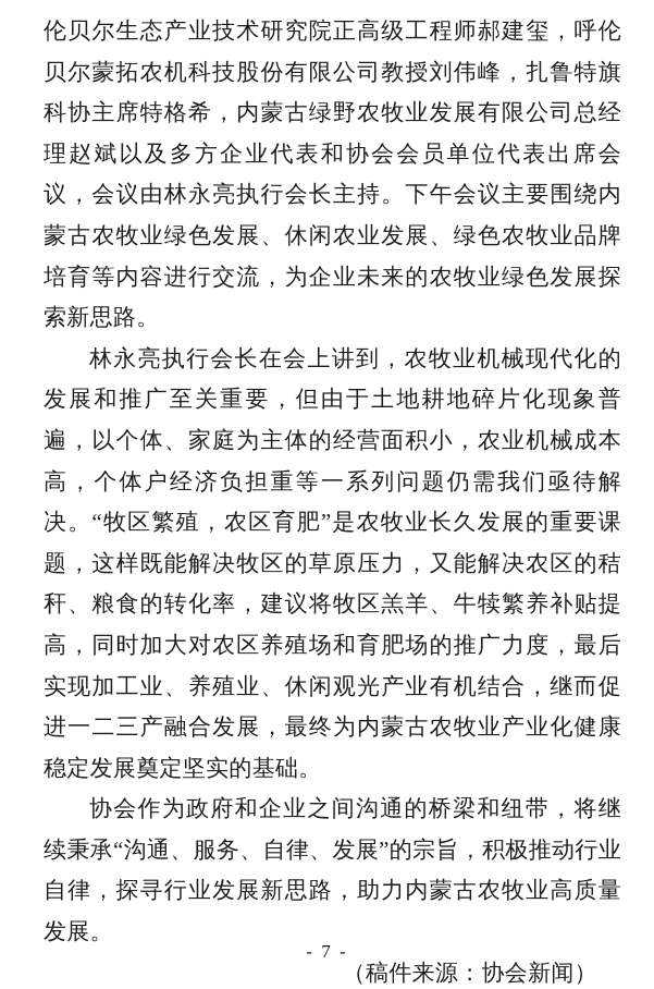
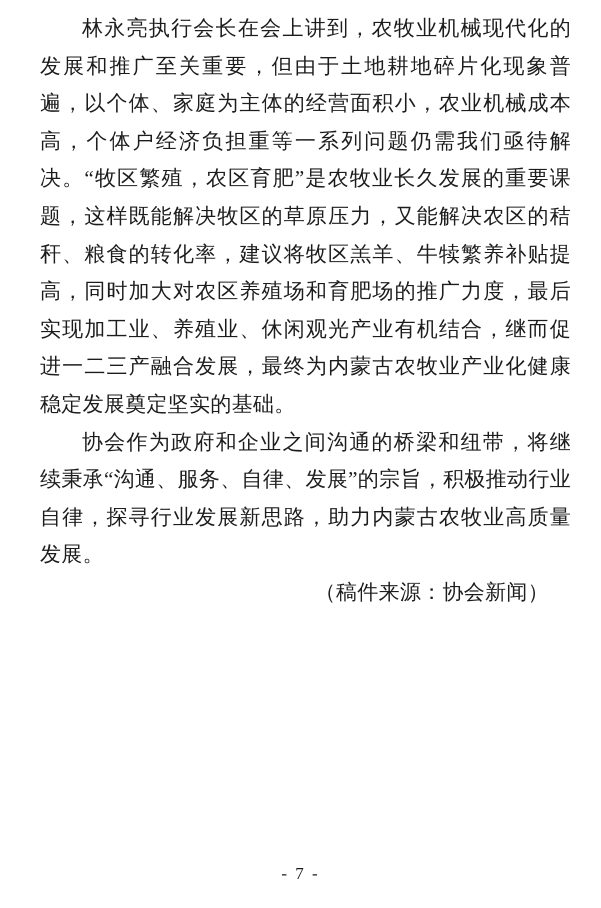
- 伦贝尔生态产业技术研究院正高级工程师郝建玺，呼伦贝尔蒙拓农机科技股份有限公司教授刘伟峰，扎鲁特旗科协主席特格希，内蒙古绿野农牧业发展有限公司总经理赵斌以及多方企业代表和协会会员单位代表出席会议，会议由林永亮执行会长主持。下午会议主要围绕内蒙古农牧业绿色发展、休闲农业发展、绿色农牧业品牌培育等内容进行交流，为企业未来的农牧业绿色发展探索新思路。
  林永亮执行会长在会上讲到，农牧业机械现代化的发展和推广至关重要，但由于土地耕地碎片化现象普遍，以个体、家庭为主体的经营面积小，农业机械成本高，个体户经济负担重等一系列问题仍需我们亟待解决。“牧区繁殖，农区育肥”是农牧业长久发展的重要课题，这样既能解决牧区的草原压力，又能解决农区的秸秆、粮食的转化率，建议将牧区羔羊、牛犊繁养补贴提高，同时加大对农区养殖场和育肥场的推广力度，最后实现加工业、养殖业、休闲观光产业有机结合，继而促进一二三产融合发展，最终为内蒙古农牧业产业化健康稳定发展奠定坚实的基础。
  协会作为政府和企业之间沟通的桥梁和纽带，将继续秉承“沟通、服务、自律、发展”的宗旨，积极推动行业自律，探寻行业发展新思路，助力内蒙古农牧业高质量发展。
  （稿件来源：协会新闻）
  - 7 -
